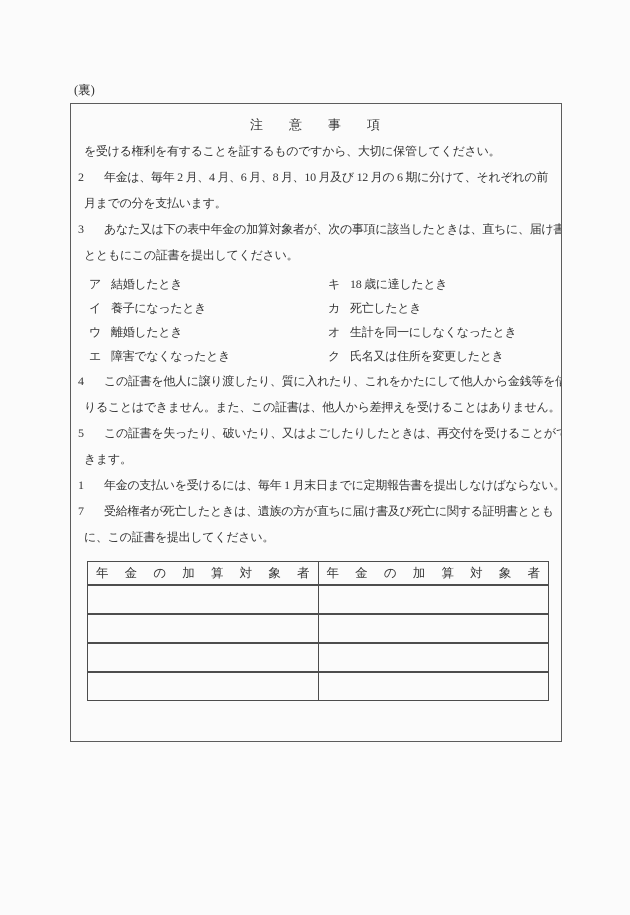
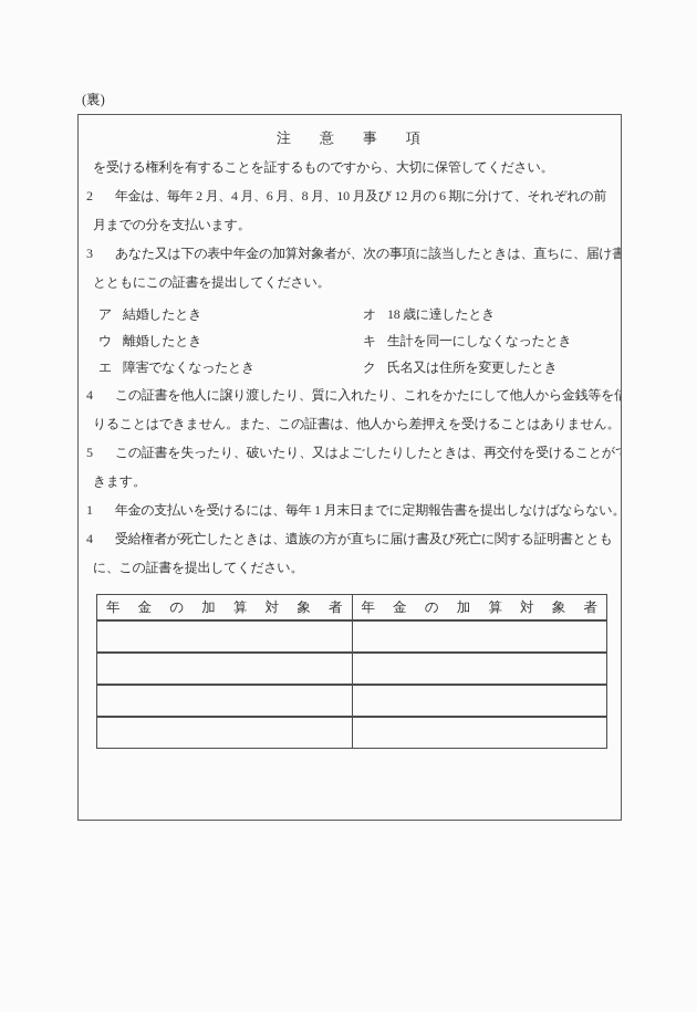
  (裏)
  注意事項
  を受ける権利を有することを証するものですから、大切に保管してください。
  2 年金は、毎年 2 月、4 月、6 月、8 月、10 月及び 12 月の 6 期に分けて、それぞれの前
  月までの分を支払います。
  3 あなた又は下の表中年金の加算対象者が、次の事項に該当したときは、直ちに、届け書
  とともにこの証書を提出してください。
- ア 結婚したとき キ 18 歳に達したとき
+ ア 結婚したとき オ 18 歳に達したとき
- イ 養子になったとき カ 死亡したとき
- ウ 離婚したとき オ 生計を同一にしなくなったとき
+ ウ 離婚したとき キ 生計を同一にしなくなったとき
  エ 障害でなくなったとき ク 氏名又は住所を変更したとき
  4 この証書を他人に譲り渡したり、質に入れたり、これをかたにして他人から金銭等を借
  りることはできません。また、この証書は、他人から差押えを受けることはありません。
  5 この証書を失ったり、破いたり、又はよごしたりしたときは、再交付を受けることが
  きます。
  1 年金の支払いを受けるには、毎年 1 月末日までに定期報告書を提出しなけばならない。
- 7 受給権者が死亡したときは、遺族の方が直ちに届け書及び死亡に関する証明書ととも
+ 4 受給権者が死亡したときは、遺族の方が直ちに届け書及び死亡に関する証明書ととも
  に、この証書を提出してください。
  年金の加算対象者	年金の加算対象者
